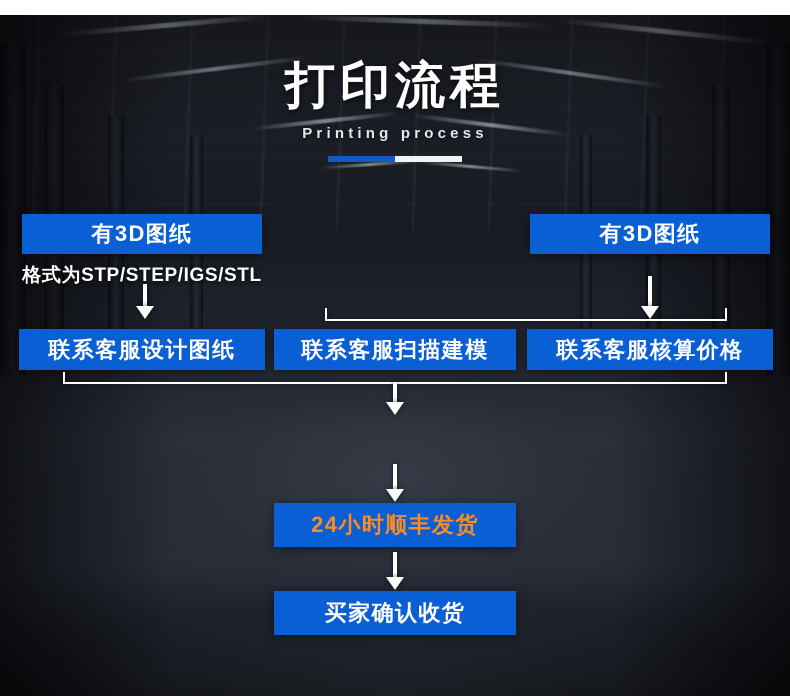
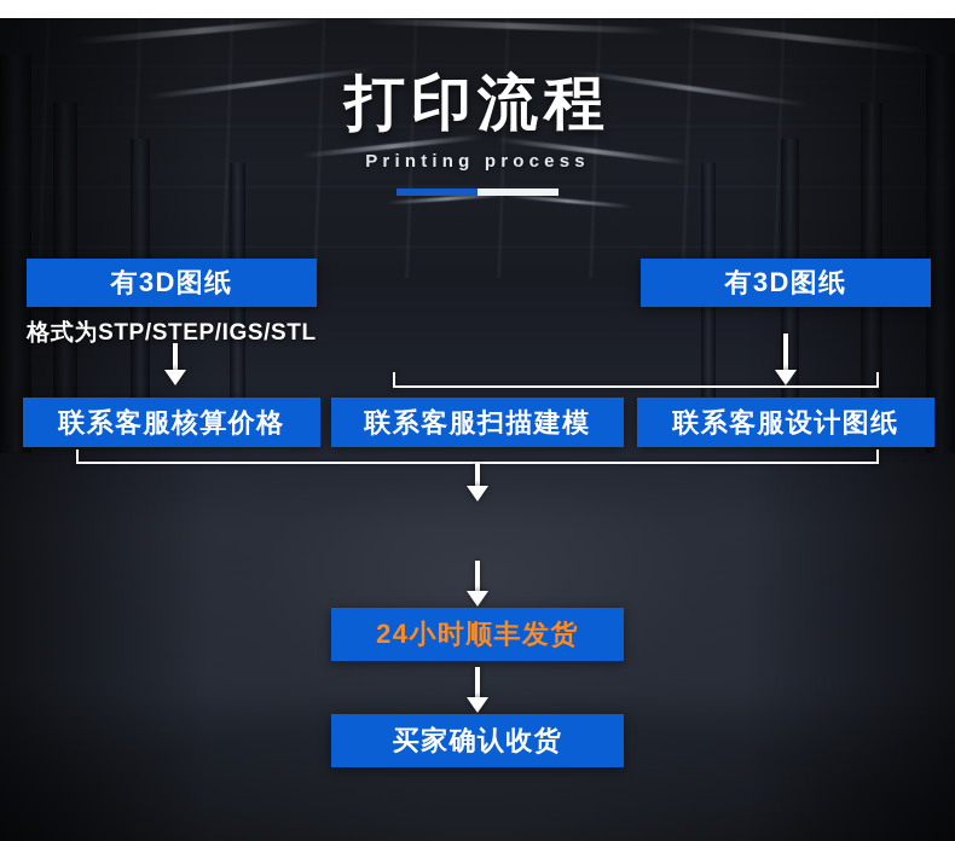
  打印流程
  Printing process
  有3D图纸
  有3D图纸
  格式为STP/STEP/IGS/STL
- 联系客服设计图纸
+ 联系客服核算价格
  联系客服扫描建模
- 联系客服核算价格
+ 联系客服设计图纸
  24小时顺丰发货
  买家确认收货
